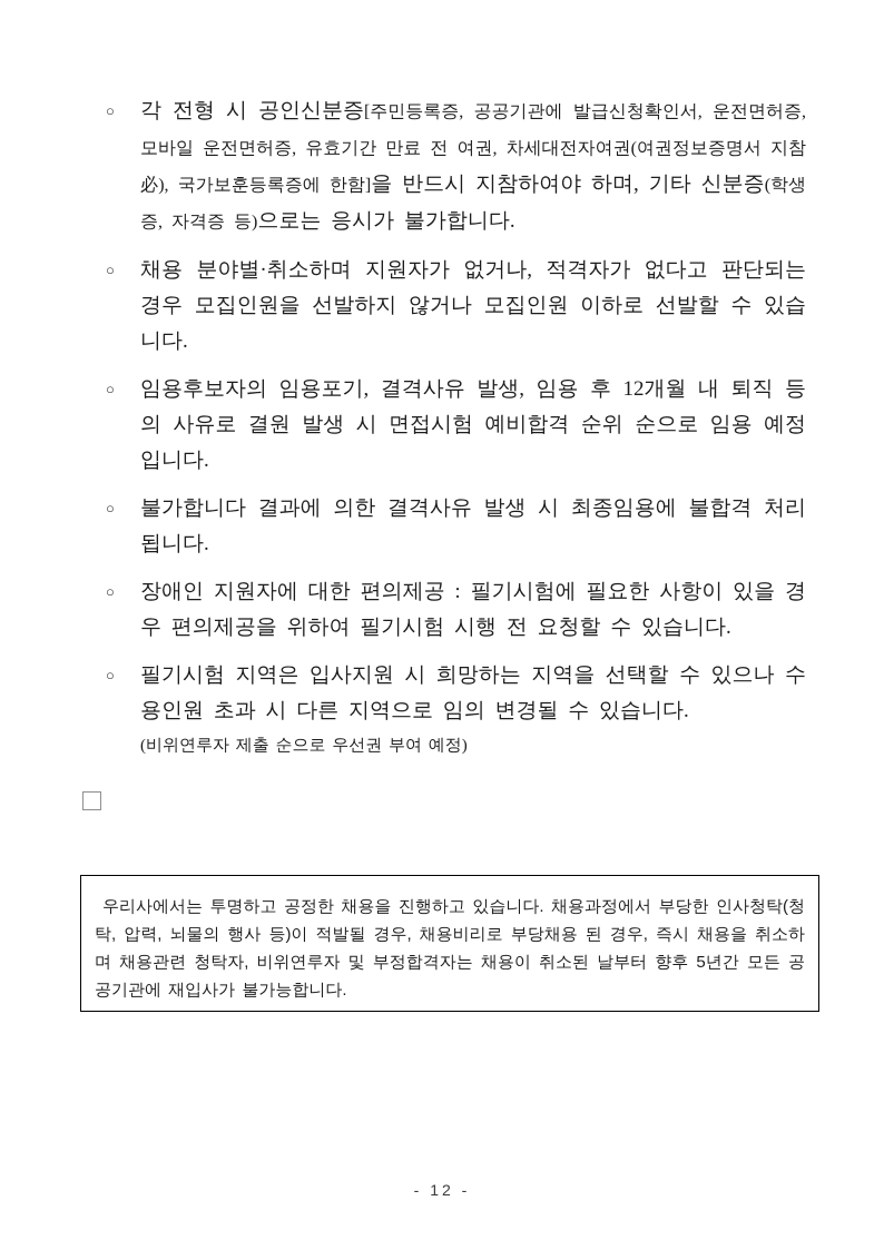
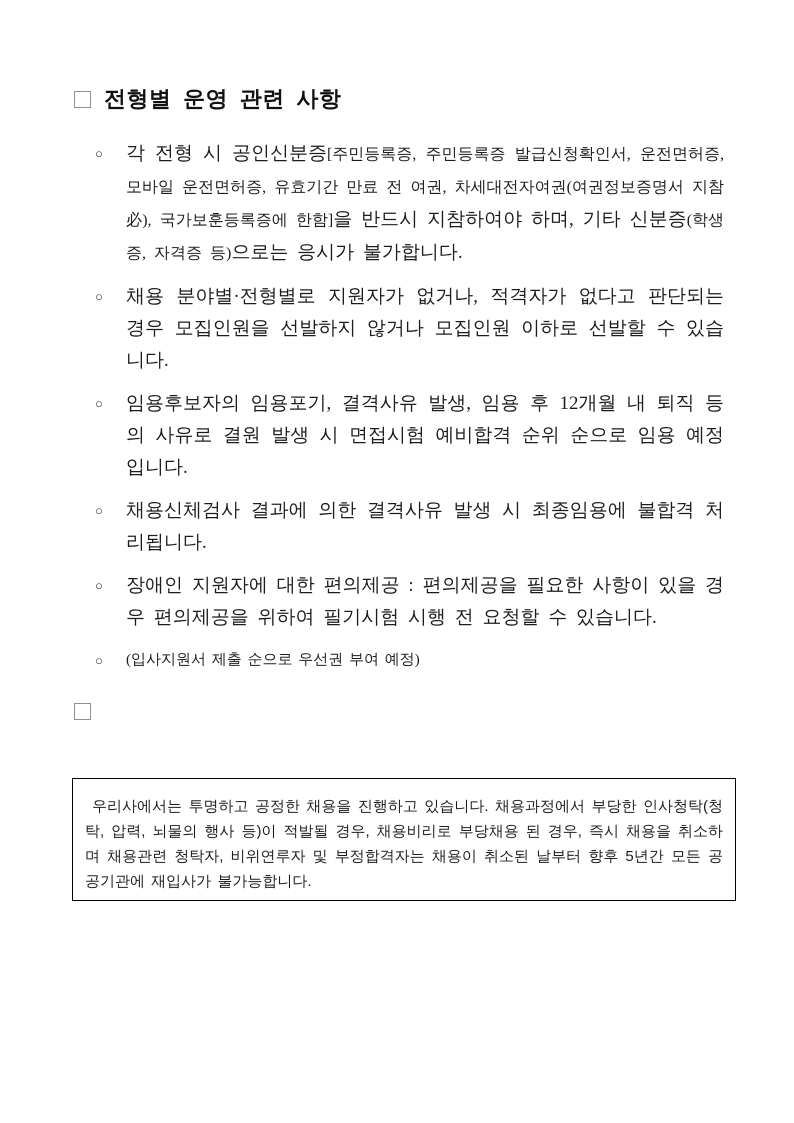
+ 전형별 운영 관련 사항
  ○
- 각 전형 시 공인신분증[주민등록증, 공공기관에 발급신청확인서, 운전면허증, 모바일 운전면허증, 유효기간 만료 전 여권, 차세대전자여권(여권정보증명서 지참 必), 국가보훈등록증에 한함]을 반드시 지참하여야 하며, 기타 신분증(학생증, 자격증 등)으로는 응시가 불가합니다.
+ 각 전형 시 공인신분증[주민등록증, 주민등록증 발급신청확인서, 운전면허증, 모바일 운전면허증, 유효기간 만료 전 여권, 차세대전자여권(여권정보증명서 지참 必), 국가보훈등록증에 한함]을 반드시 지참하여야 하며, 기타 신분증(학생증, 자격증 등)으로는 응시가 불가합니다.
  ○
- 채용 분야별·취소하며 지원자가 없거나, 적격자가 없다고 판단되는 경우 모집인원을 선발하지 않거나 모집인원 이하로 선발할 수 있습니다.
+ 채용 분야별·전형별로 지원자가 없거나, 적격자가 없다고 판단되는 경우 모집인원을 선발하지 않거나 모집인원 이하로 선발할 수 있습니다.
  ○
  임용후보자의 임용포기, 결격사유 발생, 임용 후 12개월 내 퇴직 등의 사유로 결원 발생 시 면접시험 예비합격 순위 순으로 임용 예정입니다.
  ○
- 불가합니다 결과에 의한 결격사유 발생 시 최종임용에 불합격 처리됩니다.
+ 채용신체검사 결과에 의한 결격사유 발생 시 최종임용에 불합격 처리됩니다.
  ○
- 장애인 지원자에 대한 편의제공 : 필기시험에 필요한 사항이 있을 경우 편의제공을 위하여 필기시험 시행 전 요청할 수 있습니다.
+ 장애인 지원자에 대한 편의제공 : 편의제공을 필요한 사항이 있을 경우 편의제공을 위하여 필기시험 시행 전 요청할 수 있습니다.
  ○
- 필기시험 지역은 입사지원 시 희망하는 지역을 선택할 수 있으나 수용인원 초과 시 다른 지역으로 임의 변경될 수 있습니다.
- (비위연루자 제출 순으로 우선권 부여 예정)
+ (입사지원서 제출 순으로 우선권 부여 예정)
  우리사에서는 투명하고 공정한 채용을 진행하고 있습니다. 채용과정에서 부당한 인사청탁(청탁, 압력, 뇌물의 행사 등)이 적발될 경우, 채용비리로 부당채용 된 경우, 즉시 채용을 취소하며 채용관련 청탁자, 비위연루자 및 부정합격자는 채용이 취소된 날부터 향후 5년간 모든 공공기관에 재입사가 불가능합니다.
- - 12 -
